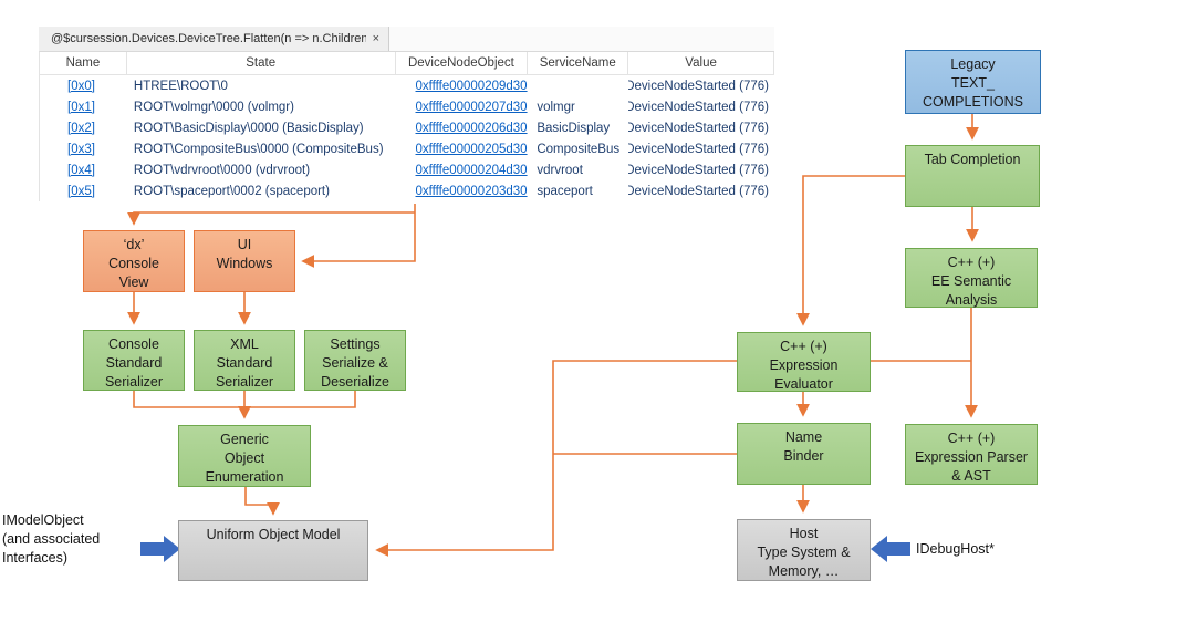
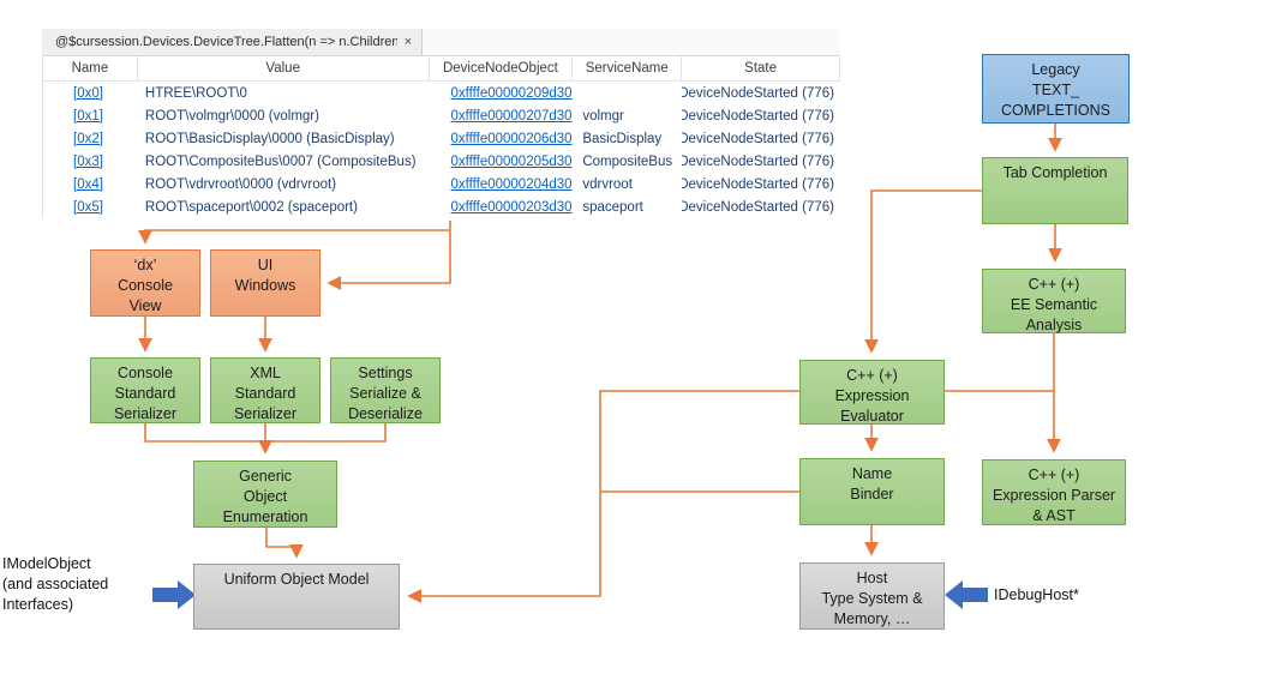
  @$cursession.Devices.DeviceTree.Flatten(n => n.Children
  ×
  Name
- State
+ Value
  DeviceNodeObject
  ServiceName
- Value
+ State
  [0x0]
  HTREE\ROOT\0
  0xffffe00000209d30
  DeviceNodeStarted (776)
  [0x1]
  ROOT\volmgr\0000 (volmgr)
  0xffffe00000207d30
  volmgr
  DeviceNodeStarted (776)
  [0x2]
  ROOT\BasicDisplay\0000 (BasicDisplay)
  0xffffe00000206d30
  BasicDisplay
  DeviceNodeStarted (776)
  [0x3]
- ROOT\CompositeBus\0000 (CompositeBus)
+ ROOT\CompositeBus\0007 (CompositeBus)
  0xffffe00000205d30
  CompositeBus
  DeviceNodeStarted (776)
  [0x4]
  ROOT\vdrvroot\0000 (vdrvroot)
  0xffffe00000204d30
  vdrvroot
  DeviceNodeStarted (776)
  [0x5]
  ROOT\spaceport\0002 (spaceport)
  0xffffe00000203d30
  spaceport
  DeviceNodeStarted (776)
  Legacy
  TEXT_
  COMPLETIONS
  Tab Completion
  C++ (+)
  EE Semantic
  Analysis
  C++ (+)
  Expression Parser
  & AST
  C++ (+)
  Expression
  Evaluator
  Name
  Binder
  Host
  Type System &
  Memory, …
  ‘dx’
  Console
  View
  UI
  Windows
  Console
  Standard
  Serializer
  XML
  Standard
  Serializer
  Settings
  Serialize &
  Deserialize
  Generic
  Object
  Enumeration
  Uniform Object Model
  IModelObject
  (and associated
  Interfaces)
  IDebugHost*
